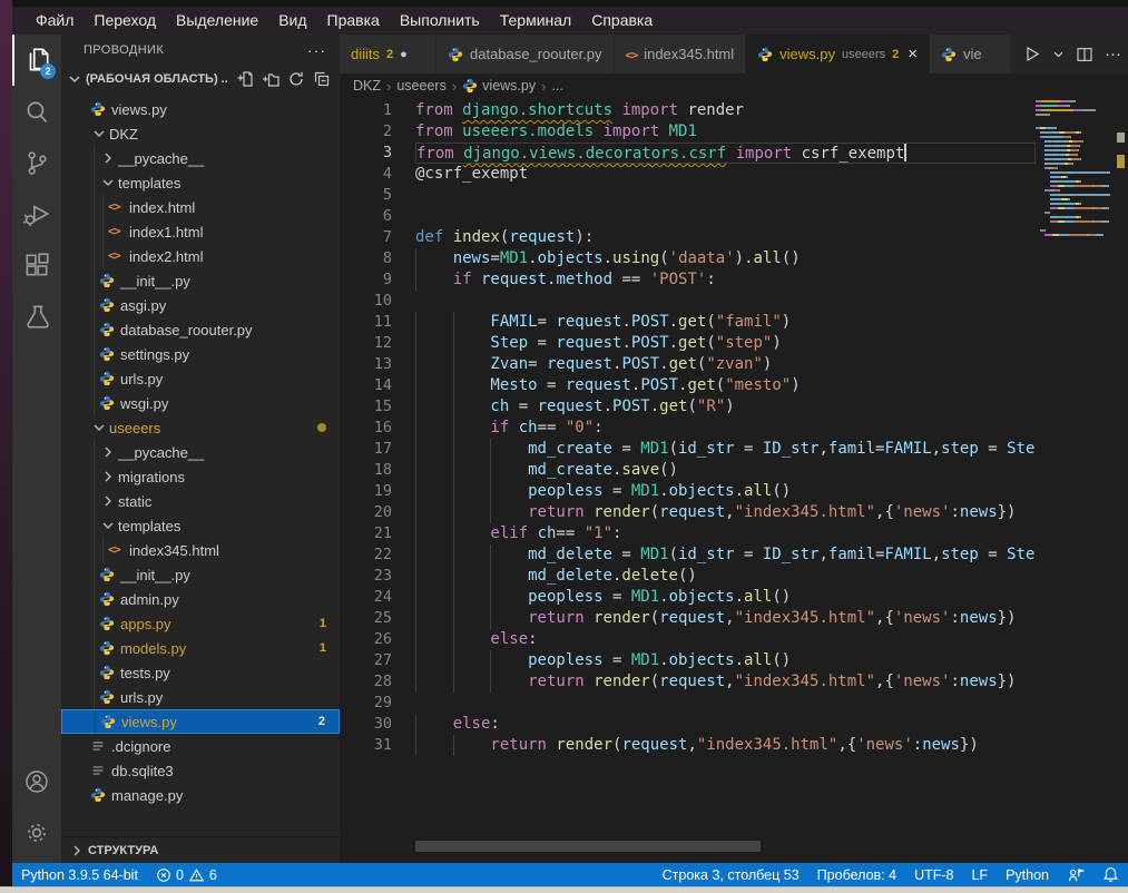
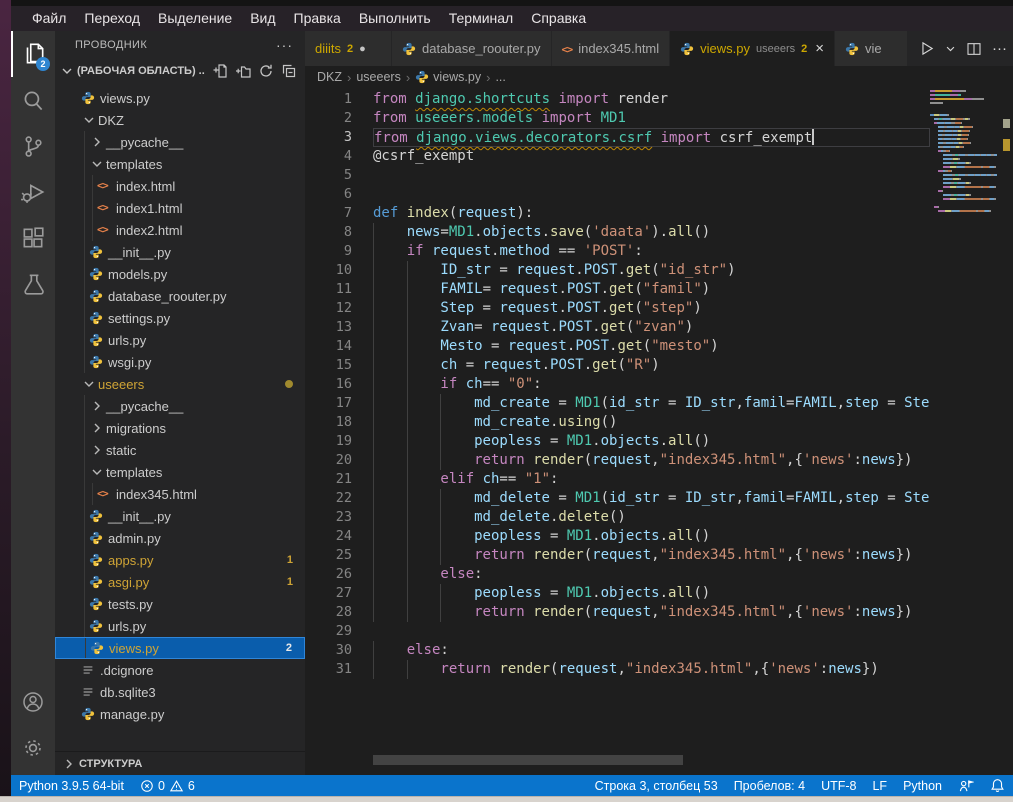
  Файл
  Переход
  Выделение
  Вид
  Правка
  Выполнить
  Терминал
  Справка
  2
  ПРОВОДНИК
  ···
  (РАБОЧАЯ ОБЛАСТЬ) ..
  views.py
  DKZ
  __pycache__
  templates
  <>
  index.html
  <>
  index1.html
  <>
  index2.html
  __init__.py
- asgi.py
+ models.py
  database_roouter.py
  settings.py
  urls.py
  wsgi.py
  useeers
  __pycache__
  migrations
  static
  templates
  <>
  index345.html
  __init__.py
  admin.py
  apps.py
  1
- models.py
+ asgi.py
  1
  tests.py
  urls.py
  views.py
  2
  .dcignore
  db.sqlite3
  manage.py
  СТРУКТУРА
  diiits
  2
  ●
  database_roouter.py
  <>
  index345.html
  views.py
  useeers
  2
  ×
  vie
  ···
  DKZ
  ›
  useeers
  ›
  views.py
  ›
  ...
  1
  from django.shortcuts import render
  2
  from useeers.models import MD1
  3
  from django.views.decorators.csrf import csrf_exempt
  4
  @csrf_exempt
  5
  6
  7
  def index(request):
  8
- news=MD1.objects.using('daata').all()
+ news=MD1.objects.save('daata').all()
  9
  if request.method == 'POST':
  10
+ ID_str = request.POST.get("id_str")
  11
  FAMIL= request.POST.get("famil")
  12
  Step = request.POST.get("step")
  13
  Zvan= request.POST.get("zvan")
  14
  Mesto = request.POST.get("mesto")
  15
  ch = request.POST.get("R")
  16
  if ch== "0":
  17
  md_create = MD1(id_str = ID_str,famil=FAMIL,step = Ste
  18
- md_create.save()
+ md_create.using()
  19
  peopless = MD1.objects.all()
  20
  return render(request,"index345.html",{'news':news})
  21
  elif ch== "1":
  22
  md_delete = MD1(id_str = ID_str,famil=FAMIL,step = Ste
  23
  md_delete.delete()
  24
  peopless = MD1.objects.all()
  25
  return render(request,"index345.html",{'news':news})
  26
  else:
  27
  peopless = MD1.objects.all()
  28
  return render(request,"index345.html",{'news':news})
  29
  30
  else:
  31
  return render(request,"index345.html",{'news':news})
  Python 3.9.5 64-bit
  0
  6
  Строка 3, столбец 53
  Пробелов: 4
  UTF-8
  LF
  Python
